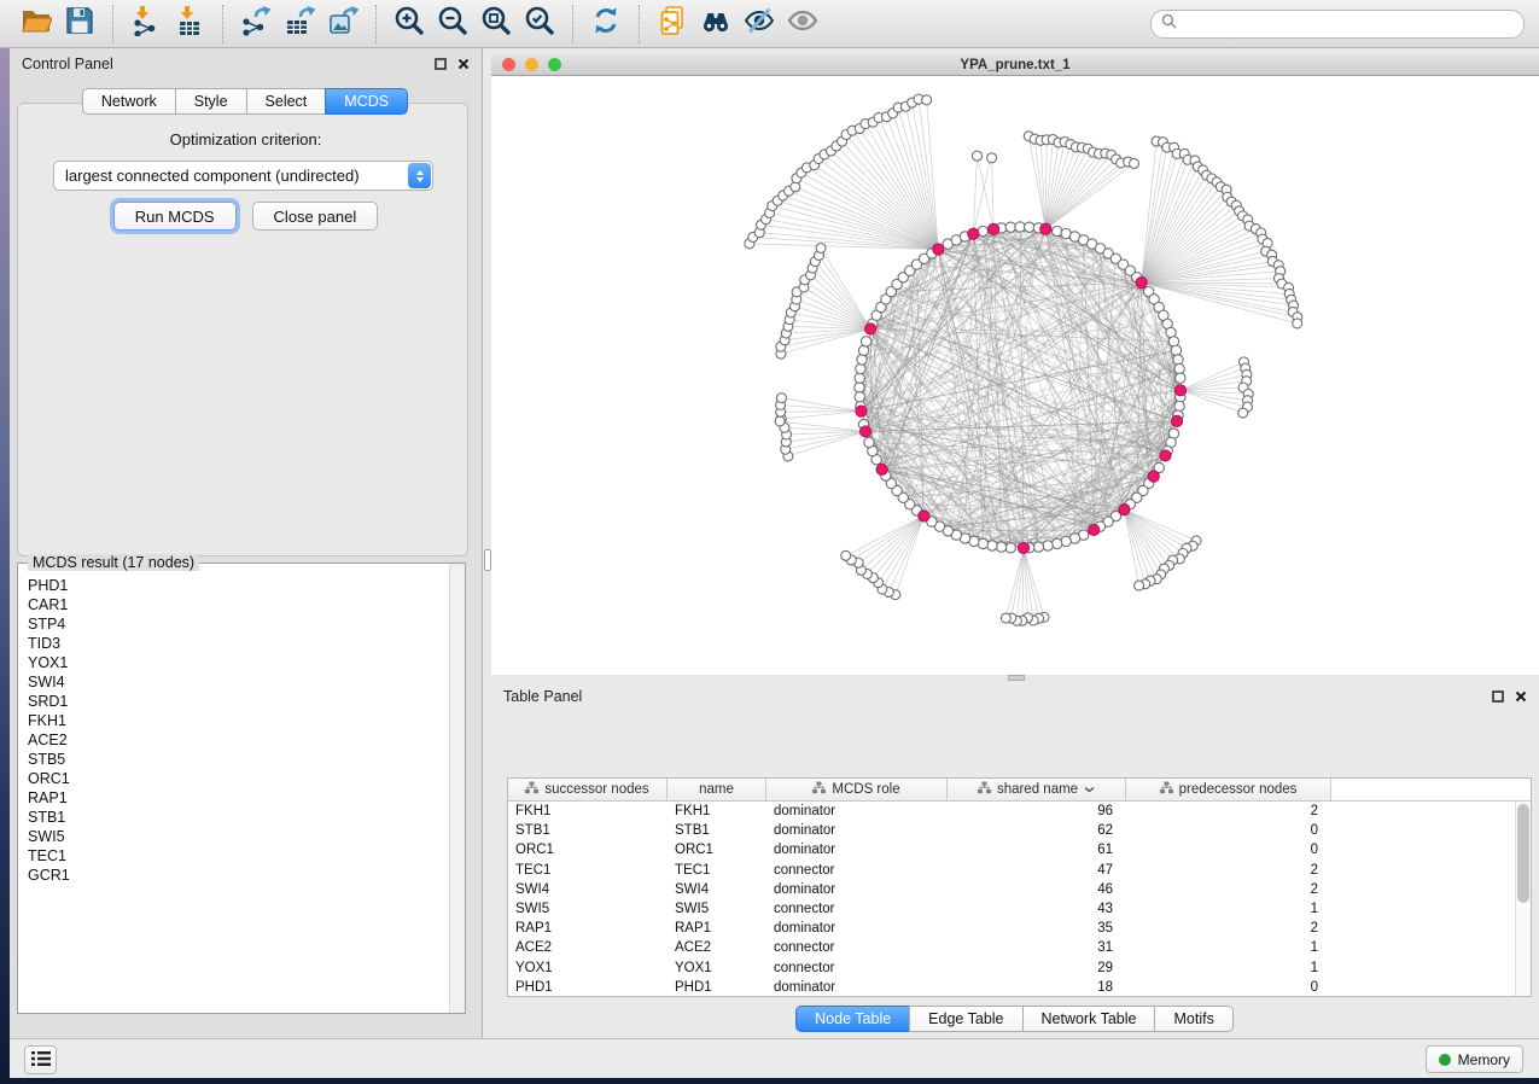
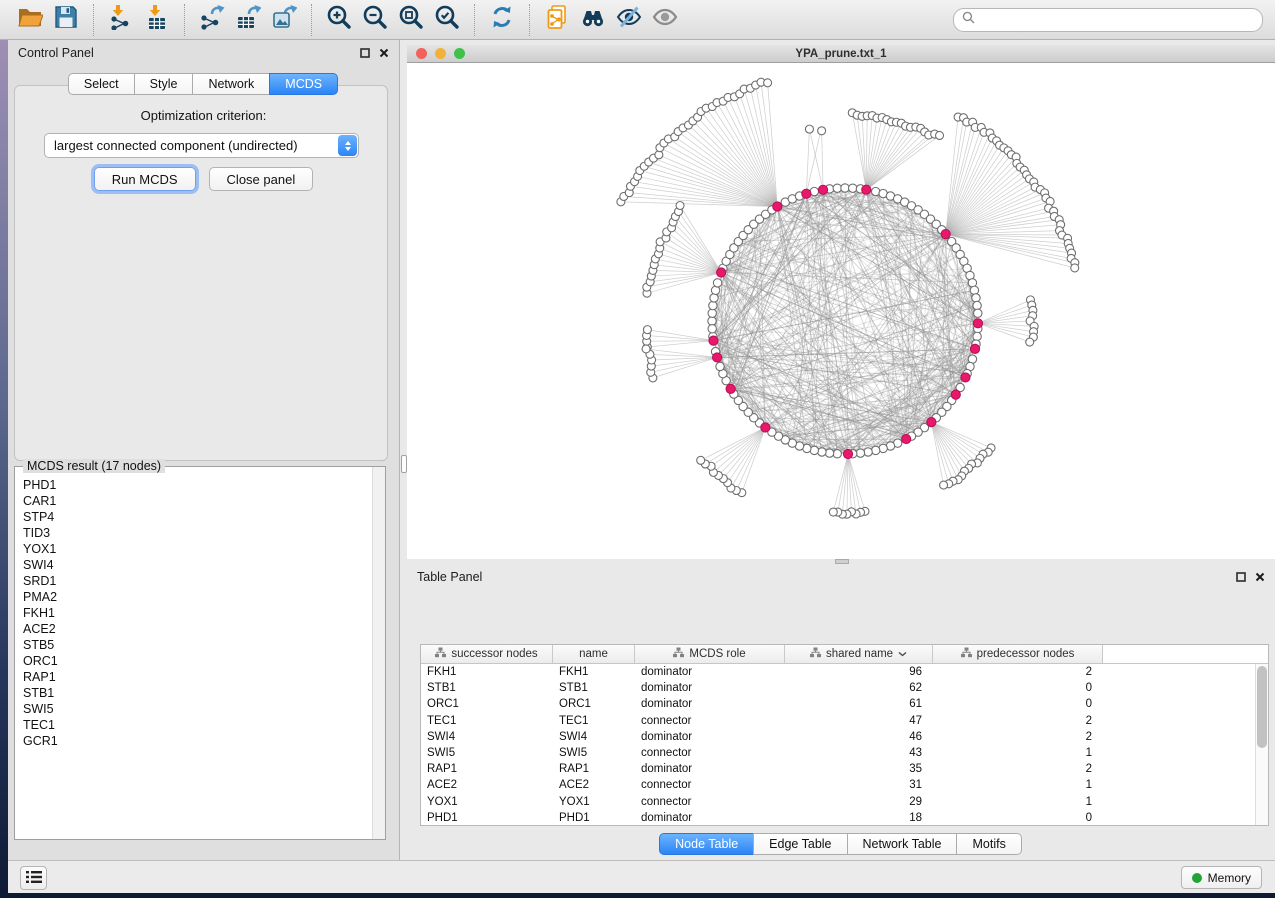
  Control Panel
- Network
+ Select
  Style
- Select
+ Network
  MCDS
  Optimization criterion:
  largest connected component (undirected)
  Run MCDS
  Close panel
  MCDS result (17 nodes)
  PHD1
  CAR1
  STP4
  TID3
  YOX1
  SWI4
  SRD1
+ PMA2
  FKH1
  ACE2
  STB5
  ORC1
  RAP1
  STB1
  SWI5
  TEC1
  GCR1
  YPA_prune.txt_1
  Table Panel
  successor nodes
  name
  MCDS role
  shared name
  predecessor nodes
  FKH1
  FKH1
  dominator
  96
  2
  STB1
  STB1
  dominator
  62
  0
  ORC1
  ORC1
  dominator
  61
  0
  TEC1
  TEC1
  connector
  47
  2
  SWI4
  SWI4
  dominator
  46
  2
  SWI5
  SWI5
  connector
  43
  1
  RAP1
  RAP1
  dominator
  35
  2
  ACE2
  ACE2
  connector
  31
  1
  YOX1
  YOX1
  connector
  29
  1
  PHD1
  PHD1
  dominator
  18
  0
  Node Table
  Edge Table
  Network Table
  Motifs
  Memory
